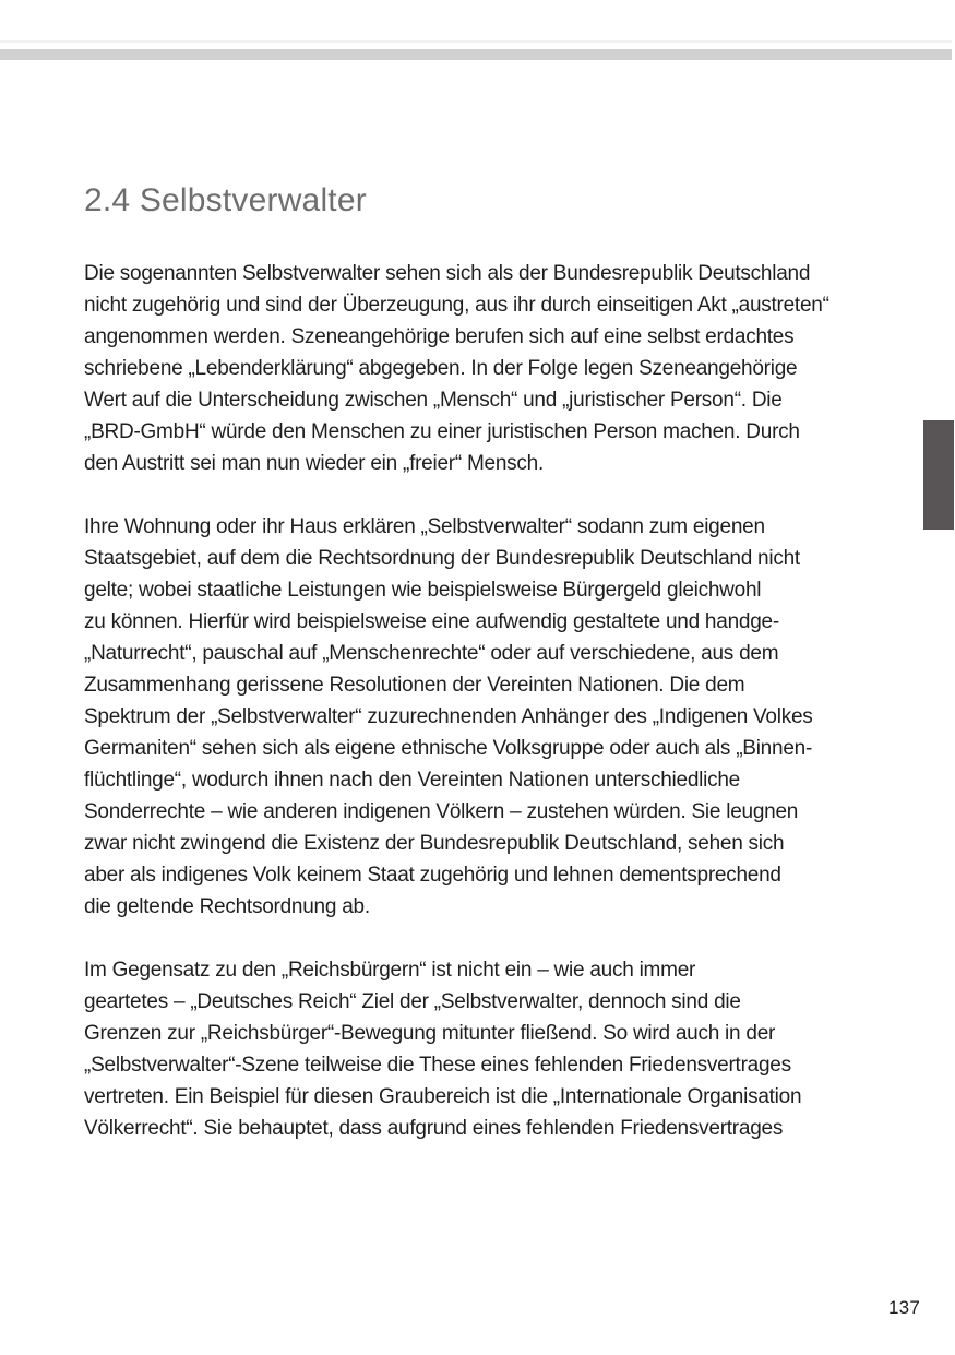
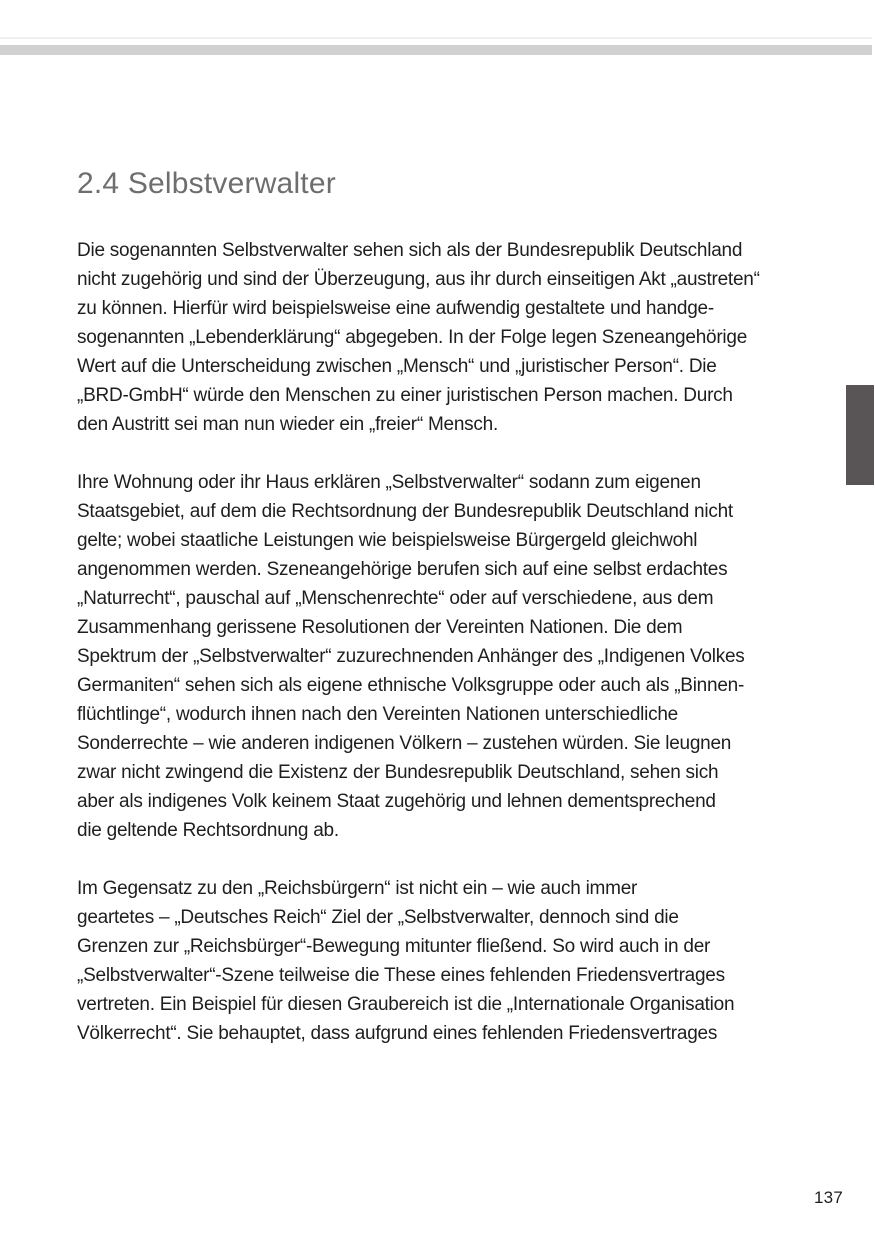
  2.4 Selbstverwalter
  Die sogenannten Selbstverwalter sehen sich als der Bundesrepublik Deutschland
  nicht zugehörig und sind der Überzeugung, aus ihr durch einseitigen Akt „austreten“
- angenommen werden. Szeneangehörige berufen sich auf eine selbst erdachtes
+ zu können. Hierfür wird beispielsweise eine aufwendig gestaltete und handge-
- schriebene „Lebenderklärung“ abgegeben. In der Folge legen Szeneangehörige
+ sogenannten „Lebenderklärung“ abgegeben. In der Folge legen Szeneangehörige
  Wert auf die Unterscheidung zwischen „Mensch“ und „juristischer Person“. Die
  „BRD-GmbH“ würde den Menschen zu einer juristischen Person machen. Durch
  den Austritt sei man nun wieder ein „freier“ Mensch.
  Ihre Wohnung oder ihr Haus erklären „Selbstverwalter“ sodann zum eigenen
  Staatsgebiet, auf dem die Rechtsordnung der Bundesrepublik Deutschland nicht
  gelte; wobei staatliche Leistungen wie beispielsweise Bürgergeld gleichwohl
- zu können. Hierfür wird beispielsweise eine aufwendig gestaltete und handge-
+ angenommen werden. Szeneangehörige berufen sich auf eine selbst erdachtes
  „Naturrecht“, pauschal auf „Menschenrechte“ oder auf verschiedene, aus dem
  Zusammenhang gerissene Resolutionen der Vereinten Nationen. Die dem
  Spektrum der „Selbstverwalter“ zuzurechnenden Anhänger des „Indigenen Volkes
  Germaniten“ sehen sich als eigene ethnische Volksgruppe oder auch als „Binnen-
  flüchtlinge“, wodurch ihnen nach den Vereinten Nationen unterschiedliche
  Sonderrechte – wie anderen indigenen Völkern – zustehen würden. Sie leugnen
  zwar nicht zwingend die Existenz der Bundesrepublik Deutschland, sehen sich
  aber als indigenes Volk keinem Staat zugehörig und lehnen dementsprechend
  die geltende Rechtsordnung ab.
  Im Gegensatz zu den „Reichsbürgern“ ist nicht ein – wie auch immer
  geartetes – „Deutsches Reich“ Ziel der „Selbstverwalter, dennoch sind die
  Grenzen zur „Reichsbürger“-Bewegung mitunter fließend. So wird auch in der
  „Selbstverwalter“-Szene teilweise die These eines fehlenden Friedensvertrages
  vertreten. Ein Beispiel für diesen Graubereich ist die „Internationale Organisation
  Völkerrecht“. Sie behauptet, dass aufgrund eines fehlenden Friedensvertrages
  137
